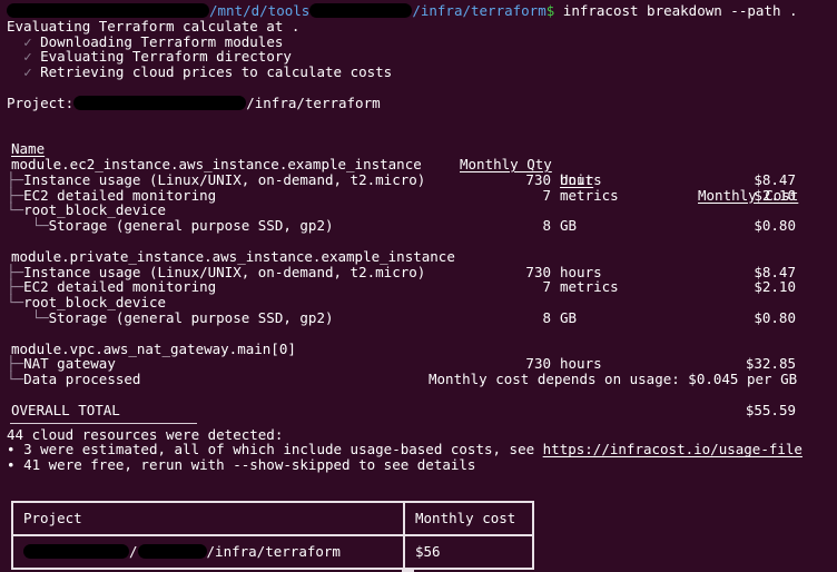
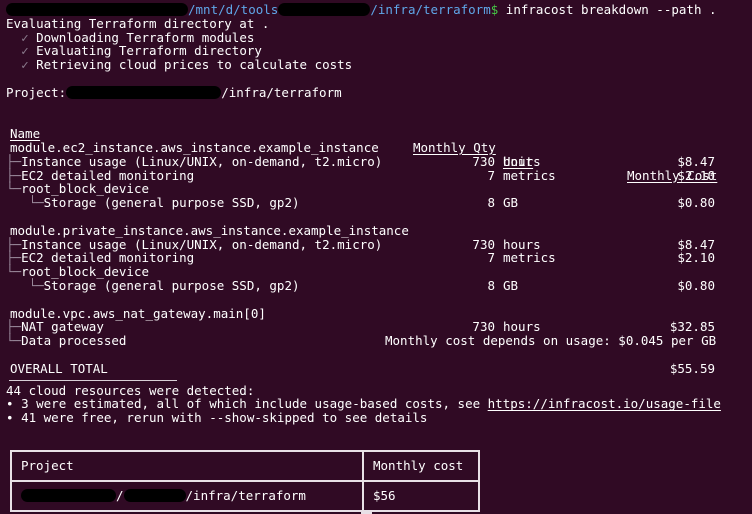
  /mnt/d/tools /infra/terraform$ infracost breakdown --path .
- Evaluating Terraform calculate at .
+ Evaluating Terraform directory at .
  ✓ Downloading Terraform modules
  ✓ Evaluating Terraform directory
  ✓ Retrieving cloud prices to calculate costs
  Project: /infra/terraform
  Name
  Monthly Qty
  Unit
  Monthly Cost
  module.ec2_instance.aws_instance.example_instance
  ├─Instance usage (Linux/UNIX, on-demand, t2.micro)
  730
  hours
  $8.47
  ├─EC2 detailed monitoring
  7
  metrics
  $2.10
  └─root_block_device
  └─Storage (general purpose SSD, gp2)
  8
  GB
  $0.80
  module.private_instance.aws_instance.example_instance
  ├─Instance usage (Linux/UNIX, on-demand, t2.micro)
  730
  hours
  $8.47
  ├─EC2 detailed monitoring
  7
  metrics
  $2.10
  └─root_block_device
  └─Storage (general purpose SSD, gp2)
  8
  GB
  $0.80
  module.vpc.aws_nat_gateway.main[0]
  ├─NAT gateway
  730
  hours
  $32.85
  └─Data processed
  Monthly cost depends on usage: $0.045 per GB
  OVERALL TOTAL
  $55.59
  44 cloud resources were detected:
  ∙ 3 were estimated, all of which include usage-based costs, see https://infracost.io/usage-file
  ∙ 41 were free, rerun with --show-skipped to see details
  Project	Monthly cost
  / /infra/terraform	$56
